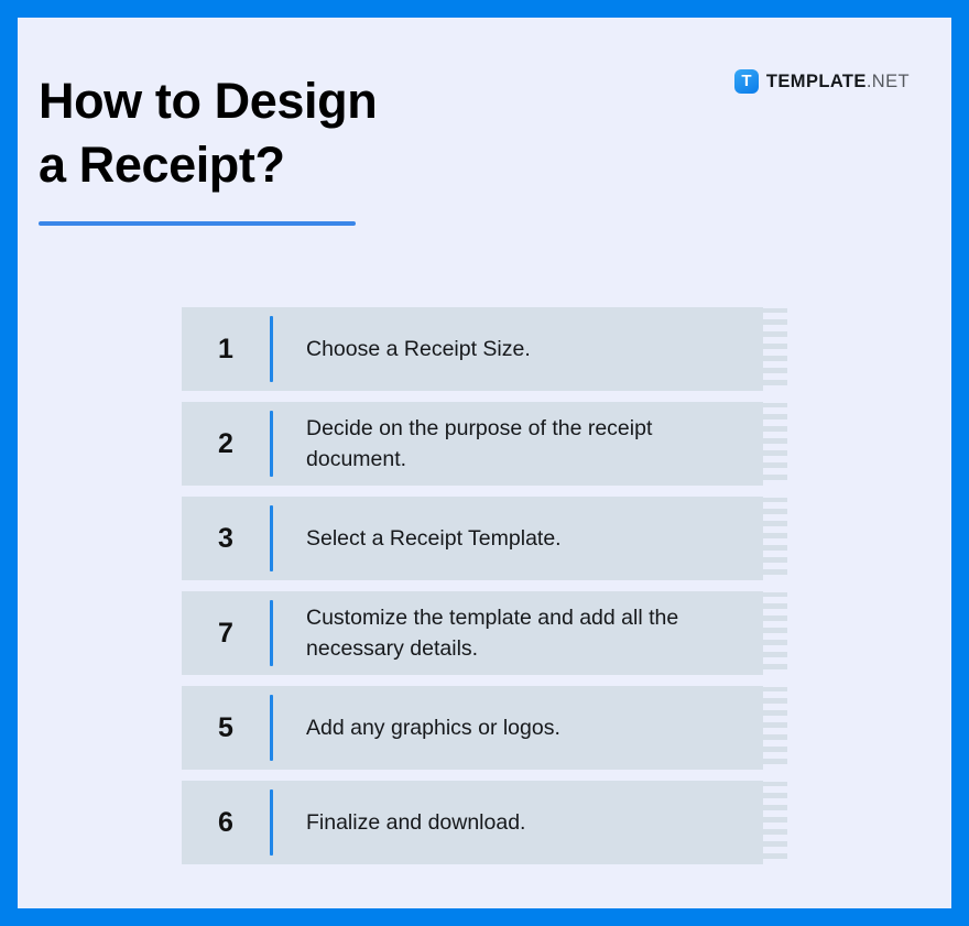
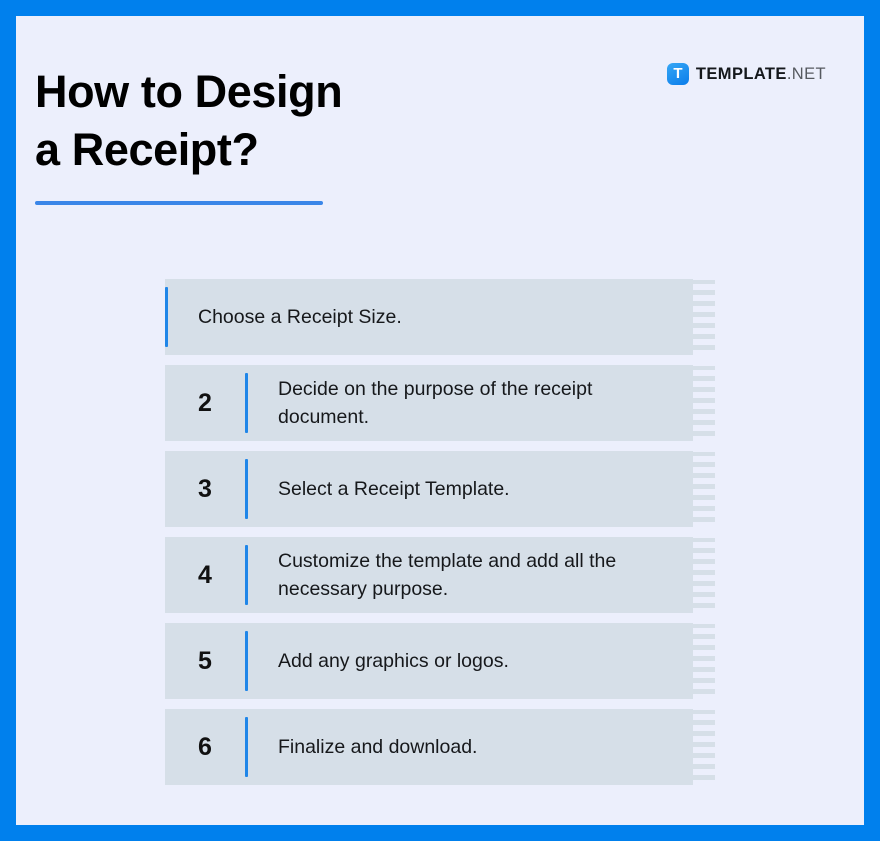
  T
  TEMPLATE.NET
  How to Design
  a Receipt?
- 1
  Choose a Receipt Size.
  2
  Decide on the purpose of the receipt document.
  3
  Select a Receipt Template.
- 7
+ 4
- Customize the template and add all the necessary details.
+ Customize the template and add all the necessary purpose.
  5
  Add any graphics or logos.
  6
  Finalize and download.
